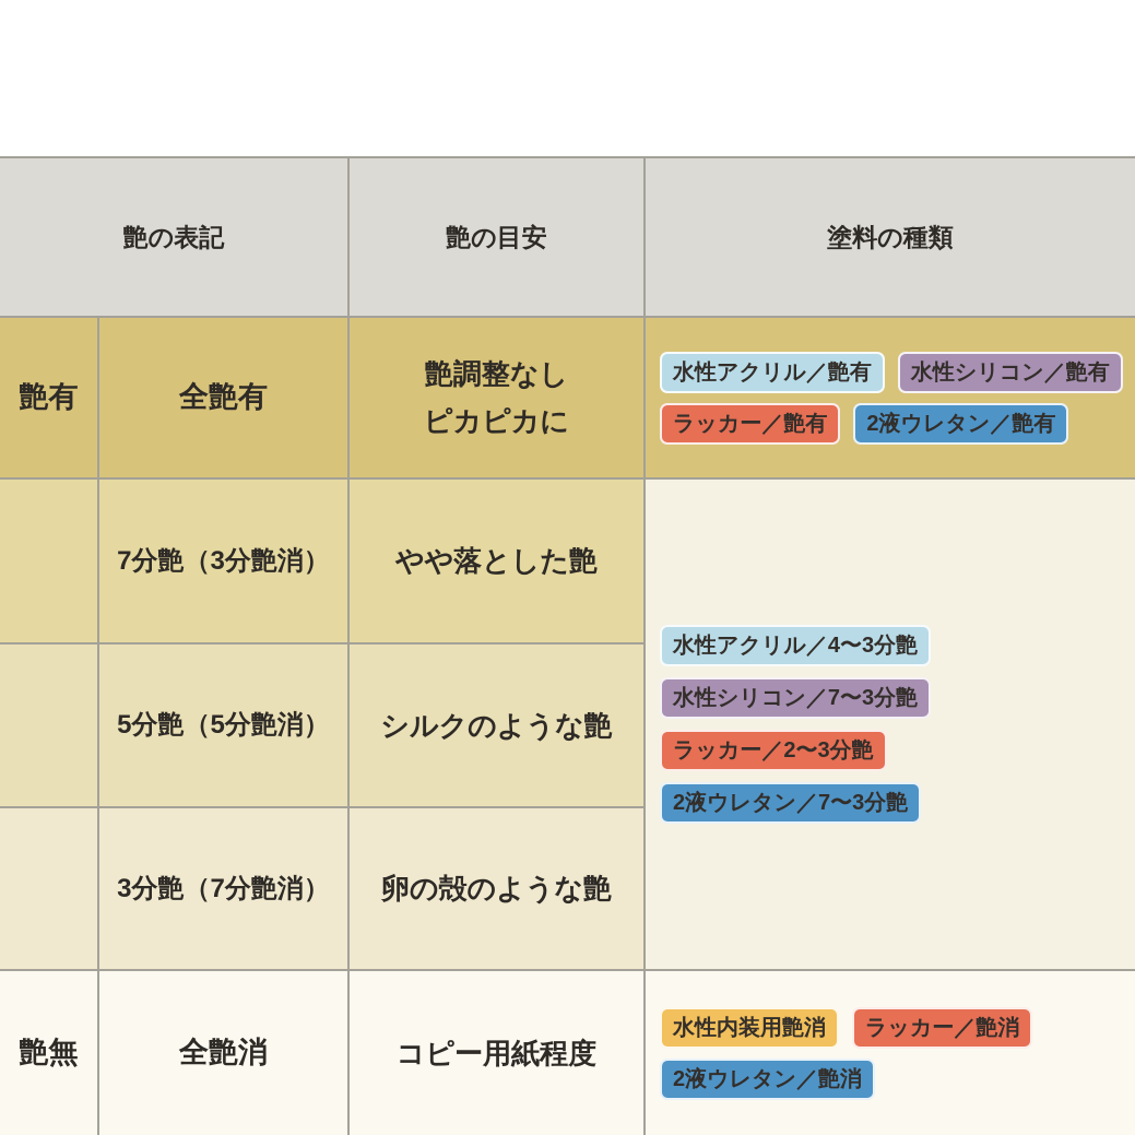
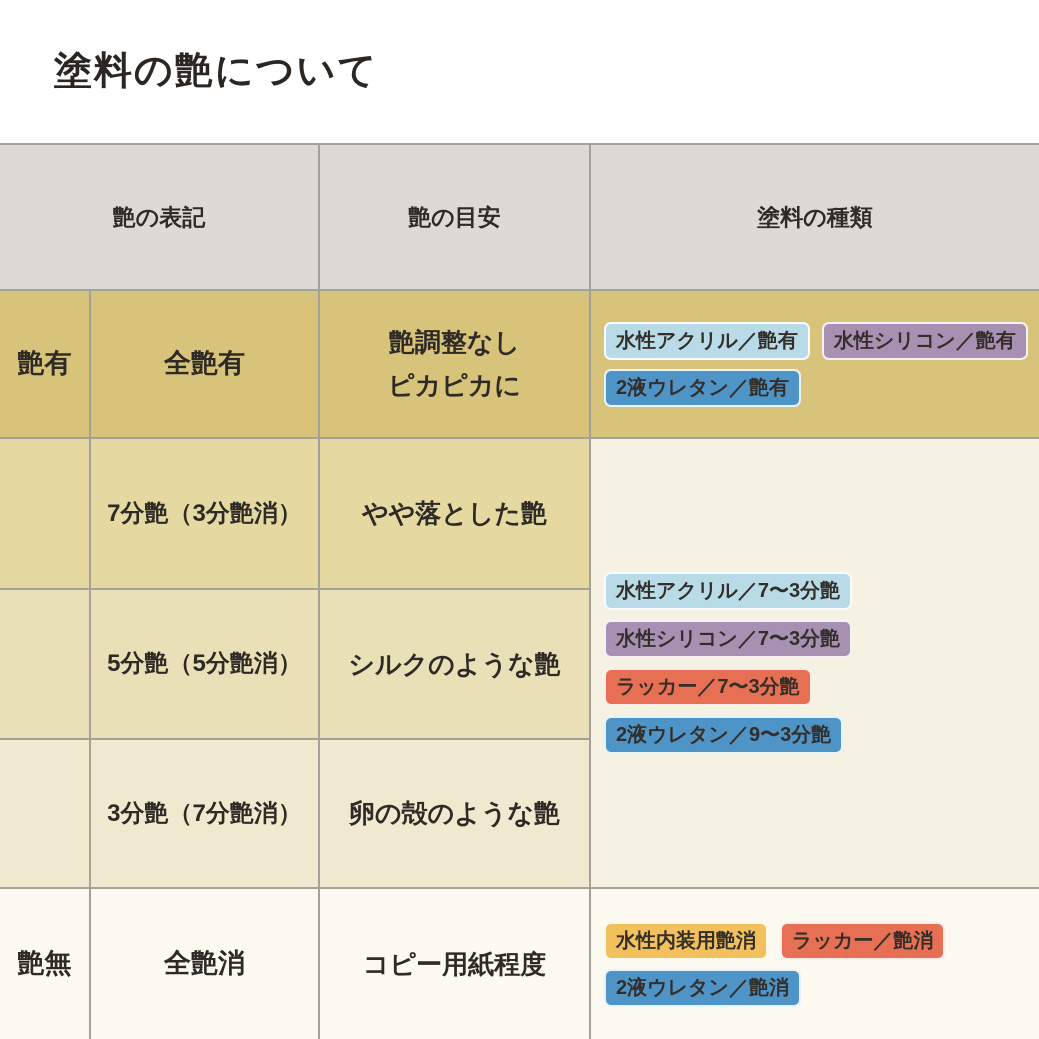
+ 塗料の艶について
  艶の表記
  艶の目安
  塗料の種類
  艶有
  全艶有
  艶調整なし
  ピカピカに
  水性アクリル／艶有
  水性シリコン／艶有
- ラッカー／艶有
  2液ウレタン／艶有
  7分艶（3分艶消）
  やや落とした艶
  5分艶（5分艶消）
  シルクのような艶
  3分艶（7分艶消）
  卵の殻のような艶
- 水性アクリル／4〜3分艶
+ 水性アクリル／7〜3分艶
  水性シリコン／7〜3分艶
- ラッカー／2〜3分艶
+ ラッカー／7〜3分艶
- 2液ウレタン／7〜3分艶
+ 2液ウレタン／9〜3分艶
  艶無
  全艶消
  コピー用紙程度
  水性内装用艶消
  ラッカー／艶消
  2液ウレタン／艶消
